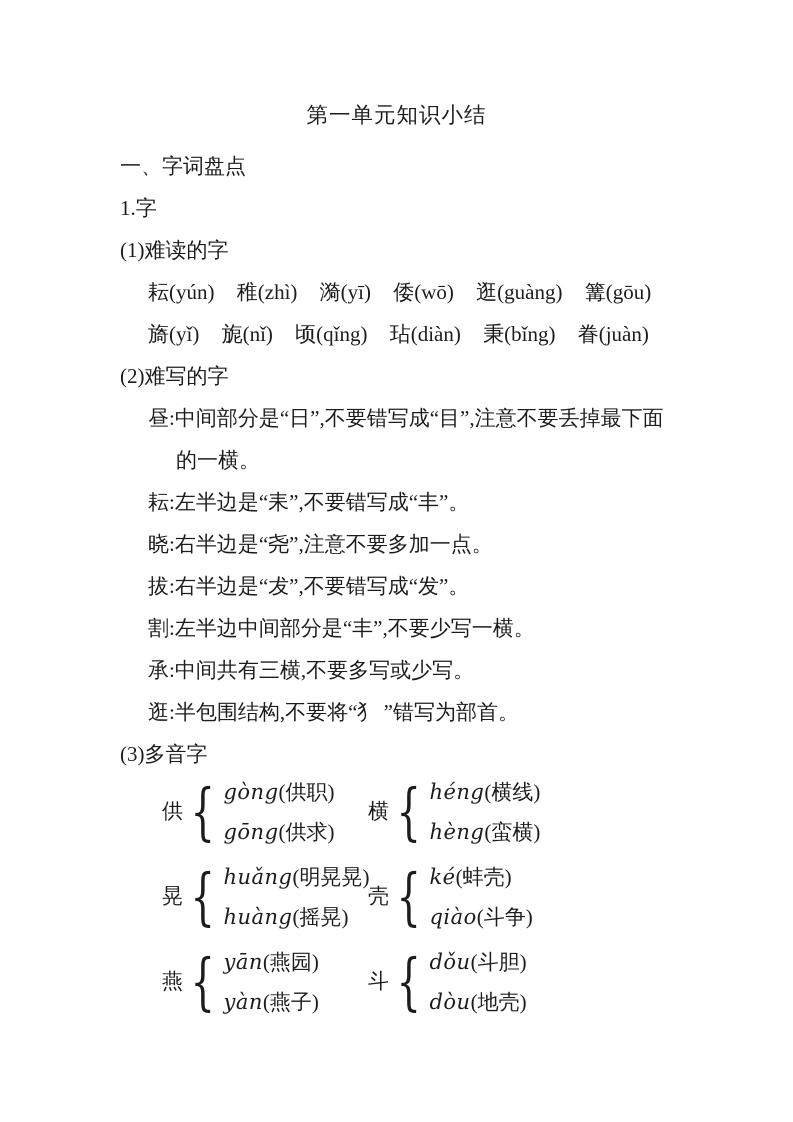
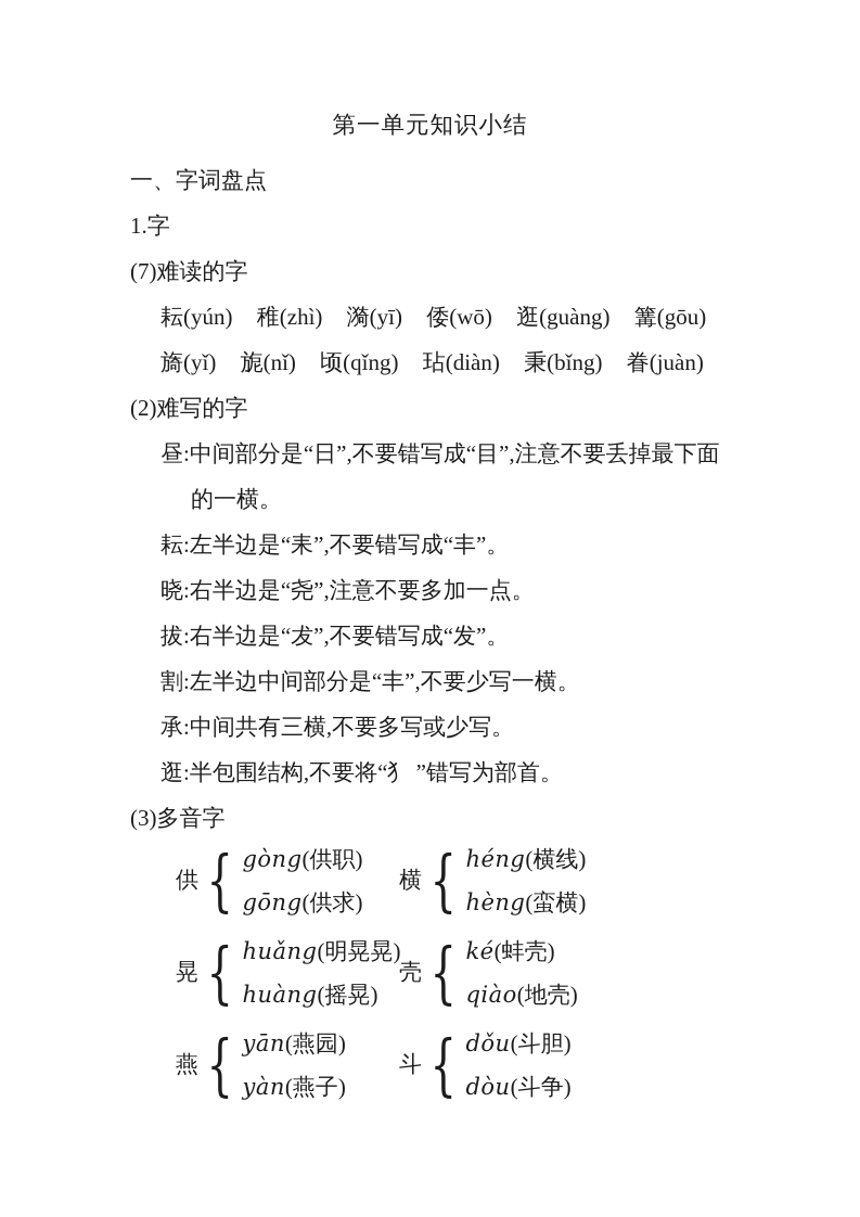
  第一单元知识小结
  一、字词盘点
  1.字
- (1)难读的字
+ (7)难读的字
  耘(yún) 稚(zhì) 漪(yī) 倭(wō) 逛(guàng) 篝(gōu)
  旖(yǐ) 旎(nǐ) 顷(qǐng) 玷(diàn) 秉(bǐng) 眷(juàn)
  (2)难写的字
  昼:中间部分是“日”,不要错写成“目”,注意不要丢掉最下面
  的一横。
  耘:左半边是“耒”,不要错写成“丰”。
  晓:右半边是“尧”,注意不要多加一点。
  拔:右半边是“犮”,不要错写成“发”。
  割:左半边中间部分是“丰”,不要少写一横。
  承:中间共有三横,不要多写或少写。
  逛:半包围结构,不要将“犭 ”错写为部首。
  (3)多音字
  供
  {
  gòng(供职)
  gōng(供求)
  横
  {
  héng(横线)
  hèng(蛮横)
  晃
  {
  huǎng(明晃晃)
  huàng(摇晃)
  壳
  {
  ké(蚌壳)
- qiào(斗争)
+ qiào(地壳)
  燕
  {
  yān(燕园)
  yàn(燕子)
  斗
  {
  dǒu(斗胆)
- dòu(地壳)
+ dòu(斗争)
